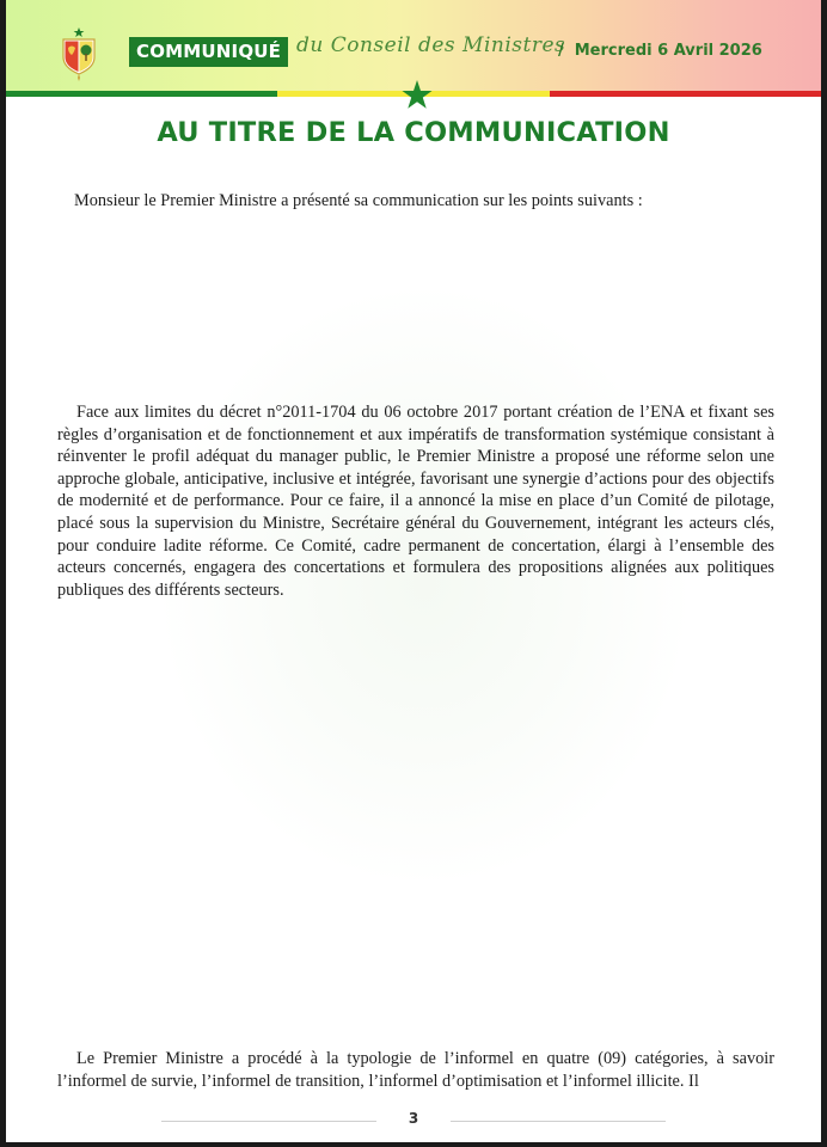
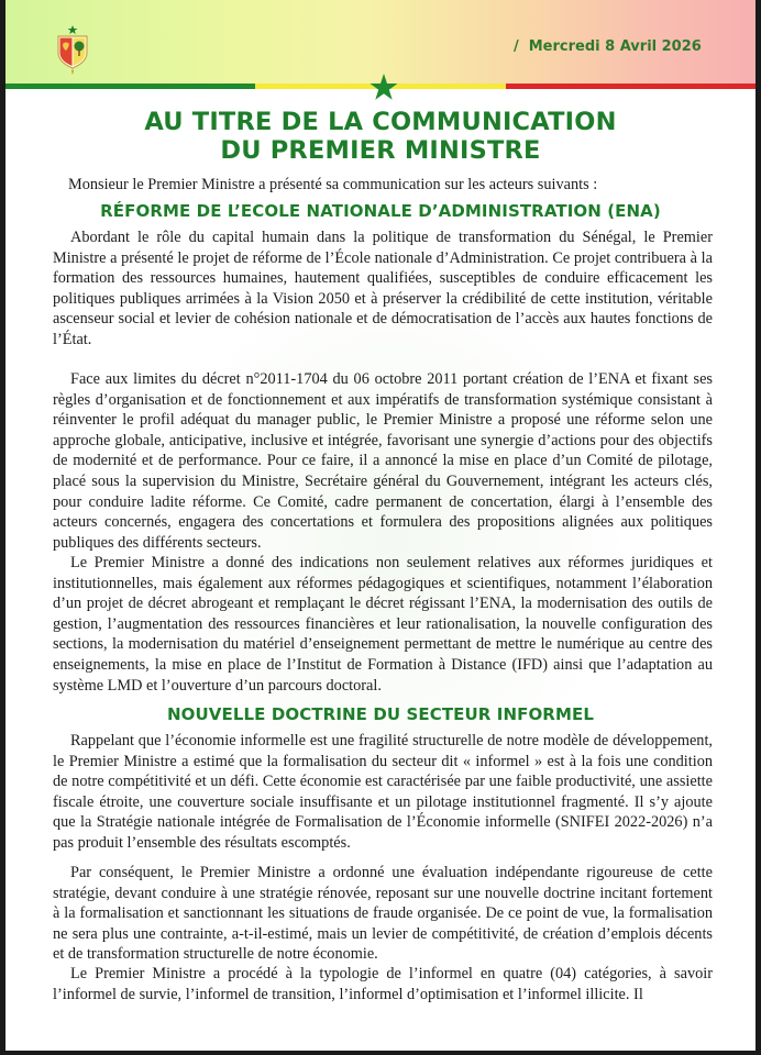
- COMMUNIQUÉ
- du Conseil des Ministres
- / Mercredi 6 Avril 2026
+ / Mercredi 8 Avril 2026
  AU TITRE DE LA COMMUNICATION
+ DU PREMIER MINISTRE
- Monsieur le Premier Ministre a présenté sa communication sur les points suivants :
+ Monsieur le Premier Ministre a présenté sa communication sur les acteurs suivants :
+ RÉFORME DE L’ECOLE NATIONALE D’ADMINISTRATION (ENA)
+ Abordant le rôle du capital humain dans la politique de transformation du Sénégal, le Premier Ministre a présenté le projet de réforme de l’École nationale d’Administration. Ce projet contribuera à la formation des ressources humaines, hautement qualifiées, susceptibles de conduire efficacement les politiques publiques arrimées à la Vision 2050 et à préserver la crédibilité de cette institution, véritable ascenseur social et levier de cohésion nationale et de démocratisation de l’accès aux hautes fonctions de l’État.
- Face aux limites du décret n°2011-1704 du 06 octobre 2017 portant création de l’ENA et fixant ses règles d’organisation et de fonctionnement et aux impératifs de transformation systémique consistant à réinventer le profil adéquat du manager public, le Premier Ministre a proposé une réforme selon une approche globale, anticipative, inclusive et intégrée, favorisant une synergie d’actions pour des objectifs de modernité et de performance. Pour ce faire, il a annoncé la mise en place d’un Comité de pilotage, placé sous la supervision du Ministre, Secrétaire général du Gouvernement, intégrant les acteurs clés, pour conduire ladite réforme. Ce Comité, cadre permanent de concertation, élargi à l’ensemble des acteurs concernés, engagera des concertations et formulera des propositions alignées aux politiques publiques des différents secteurs.
+ Face aux limites du décret n°2011-1704 du 06 octobre 2011 portant création de l’ENA et fixant ses règles d’organisation et de fonctionnement et aux impératifs de transformation systémique consistant à réinventer le profil adéquat du manager public, le Premier Ministre a proposé une réforme selon une approche globale, anticipative, inclusive et intégrée, favorisant une synergie d’actions pour des objectifs de modernité et de performance. Pour ce faire, il a annoncé la mise en place d’un Comité de pilotage, placé sous la supervision du Ministre, Secrétaire général du Gouvernement, intégrant les acteurs clés, pour conduire ladite réforme. Ce Comité, cadre permanent de concertation, élargi à l’ensemble des acteurs concernés, engagera des concertations et formulera des propositions alignées aux politiques publiques des différents secteurs.
+ Le Premier Ministre a donné des indications non seulement relatives aux réformes juridiques et institutionnelles, mais également aux réformes pédagogiques et scientifiques, notamment l’élaboration d’un projet de décret abrogeant et remplaçant le décret régissant l’ENA, la modernisation des outils de gestion, l’augmentation des ressources financières et leur rationalisation, la nouvelle configuration des sections, la modernisation du matériel d’enseignement permettant de mettre le numérique au centre des enseignements, la mise en place de l’Institut de Formation à Distance (IFD) ainsi que l’adaptation au système LMD et l’ouverture d’un parcours doctoral.
+ NOUVELLE DOCTRINE DU SECTEUR INFORMEL
+ Rappelant que l’économie informelle est une fragilité structurelle de notre modèle de développement, le Premier Ministre a estimé que la formalisation du secteur dit « informel » est à la fois une condition de notre compétitivité et un défi. Cette économie est caractérisée par une faible productivité, une assiette fiscale étroite, une couverture sociale insuffisante et un pilotage institutionnel fragmenté. Il s’y ajoute que la Stratégie nationale intégrée de Formalisation de l’Économie informelle (SNIFEI 2022-2026) n’a pas produit l’ensemble des résultats escomptés.
+ Par conséquent, le Premier Ministre a ordonné une évaluation indépendante rigoureuse de cette stratégie, devant conduire à une stratégie rénovée, reposant sur une nouvelle doctrine incitant fortement à la formalisation et sanctionnant les situations de fraude organisée. De ce point de vue, la formalisation ne sera plus une contrainte, a-t-il-estimé, mais un levier de compétitivité, de création d’emplois décents et de transformation structurelle de notre économie.
- Le Premier Ministre a procédé à la typologie de l’informel en quatre (09) catégories, à savoir l’informel de survie, l’informel de transition, l’informel d’optimisation et l’informel illicite. Il
+ Le Premier Ministre a procédé à la typologie de l’informel en quatre (04) catégories, à savoir l’informel de survie, l’informel de transition, l’informel d’optimisation et l’informel illicite. Il
- 3
